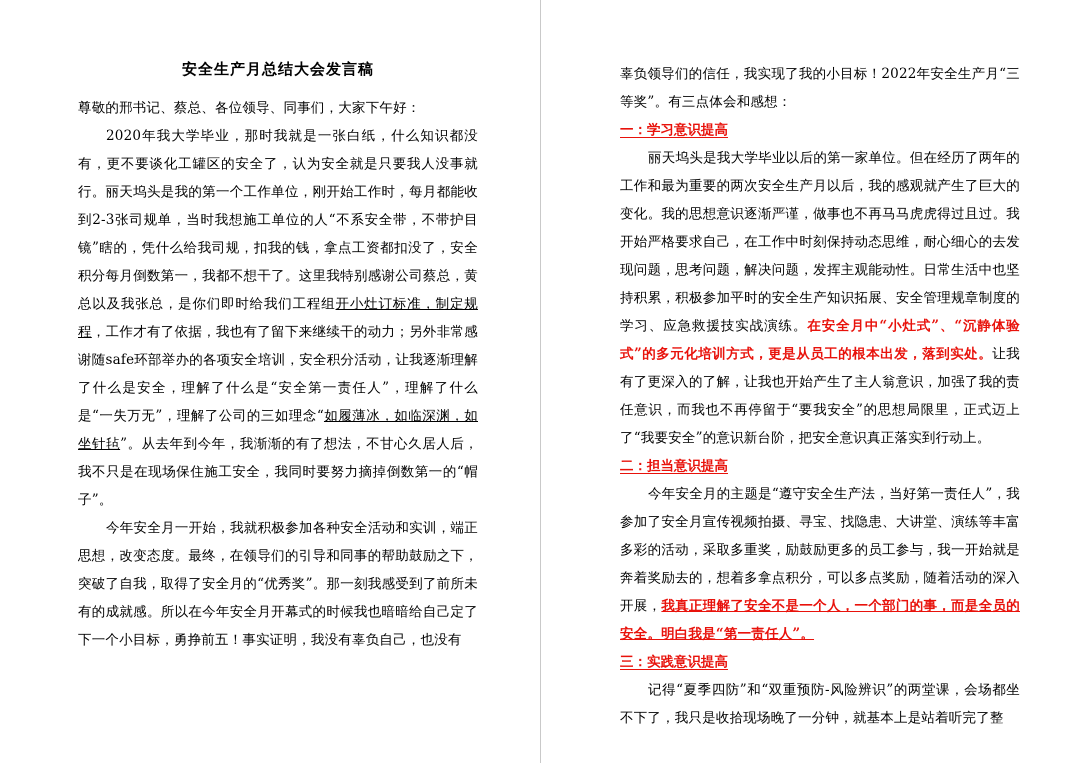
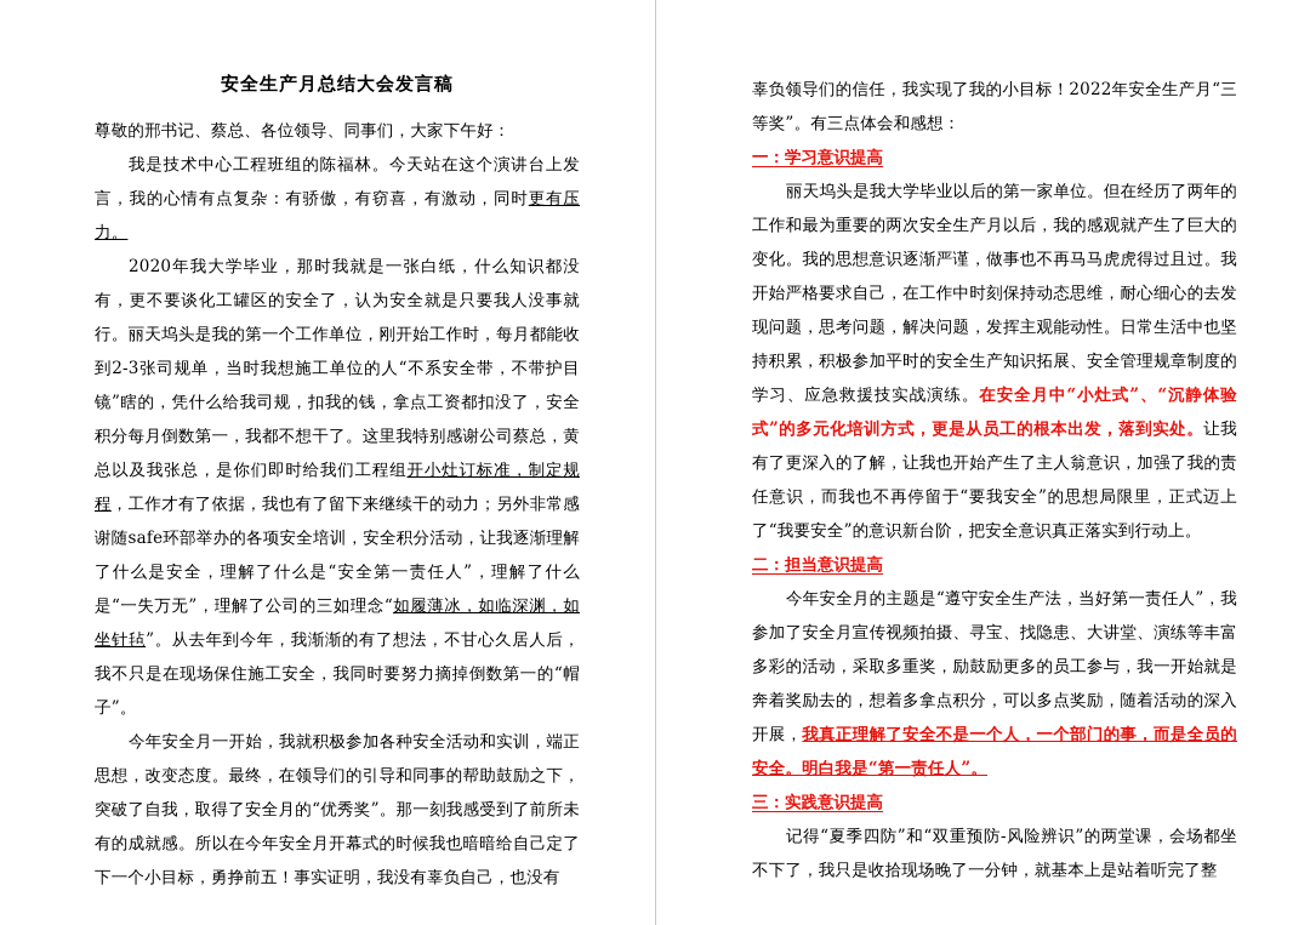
  安全生产月总结大会发言稿
  尊敬的邢书记、蔡总、各位领导、同事们，大家下午好：
+ 我是技术中心工程班组的陈福林。今天站在这个演讲台上发言，我的心情有点复杂：有骄傲，有窃喜，有激动，同时更有压力。
  2020年我大学毕业，那时我就是一张白纸，什么知识都没有，更不要谈化工罐区的安全了，认为安全就是只要我人没事就行。丽天坞头是我的第一个工作单位，刚开始工作时，每月都能收到2-3张司规单，当时我想施工单位的人“不系安全带，不带护目镜”瞎的，凭什么给我司规，扣我的钱，拿点工资都扣没了，安全积分每月倒数第一，我都不想干了。这里我特别感谢公司蔡总，黄总以及我张总，是你们即时给我们工程组开小灶订标准，制定规程，工作才有了依据，我也有了留下来继续干的动力；另外非常感谢随safe环部举办的各项安全培训，安全积分活动，让我逐渐理解了什么是安全，理解了什么是“安全第一责任人”，理解了什么是“一失万无”，理解了公司的三如理念“如履薄冰，如临深渊，如坐针毡”。从去年到今年，我渐渐的有了想法，不甘心久居人后，我不只是在现场保住施工安全，我同时要努力摘掉倒数第一的“帽子”。
  今年安全月一开始，我就积极参加各种安全活动和实训，端正思想，改变态度。最终，在领导们的引导和同事的帮助鼓励之下，突破了自我，取得了安全月的“优秀奖”。那一刻我感受到了前所未有的成就感。所以在今年安全月开幕式的时候我也暗暗给自己定了下一个小目标，勇挣前五！事实证明，我没有辜负自己，也没有
  辜负领导们的信任，我实现了我的小目标！2022年安全生产月“三等奖”。有三点体会和感想：
  一：学习意识提高
  丽天坞头是我大学毕业以后的第一家单位。但在经历了两年的工作和最为重要的两次安全生产月以后，我的感观就产生了巨大的变化。我的思想意识逐渐严谨，做事也不再马马虎虎得过且过。我开始严格要求自己，在工作中时刻保持动态思维，耐心细心的去发现问题，思考问题，解决问题，发挥主观能动性。日常生活中也坚持积累，积极参加平时的安全生产知识拓展、安全管理规章制度的学习、应急救援技实战演练。在安全月中“小灶式”、“沉静体验式”的多元化培训方式，更是从员工的根本出发，落到实处。让我有了更深入的了解，让我也开始产生了主人翁意识，加强了我的责任意识，而我也不再停留于“要我安全”的思想局限里，正式迈上了“我要安全”的意识新台阶，把安全意识真正落实到行动上。
  二：担当意识提高
  今年安全月的主题是“遵守安全生产法，当好第一责任人”，我参加了安全月宣传视频拍摄、寻宝、找隐患、大讲堂、演练等丰富多彩的活动，采取多重奖，励鼓励更多的员工参与，我一开始就是奔着奖励去的，想着多拿点积分，可以多点奖励，随着活动的深入开展，我真正理解了安全不是一个人，一个部门的事，而是全员的安全。明白我是“第一责任人”。
  三：实践意识提高
  记得“夏季四防”和“双重预防-风险辨识”的两堂课，会场都坐不下了，我只是收拾现场晚了一分钟，就基本上是站着听完了整
